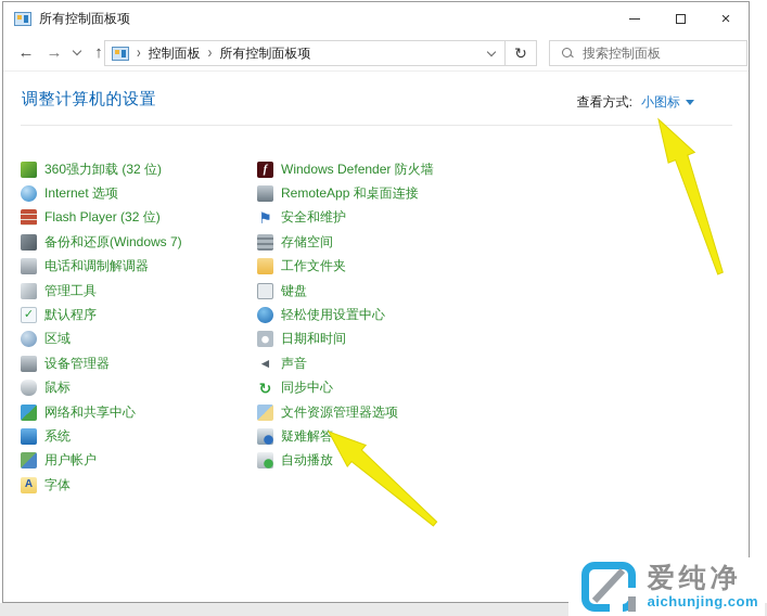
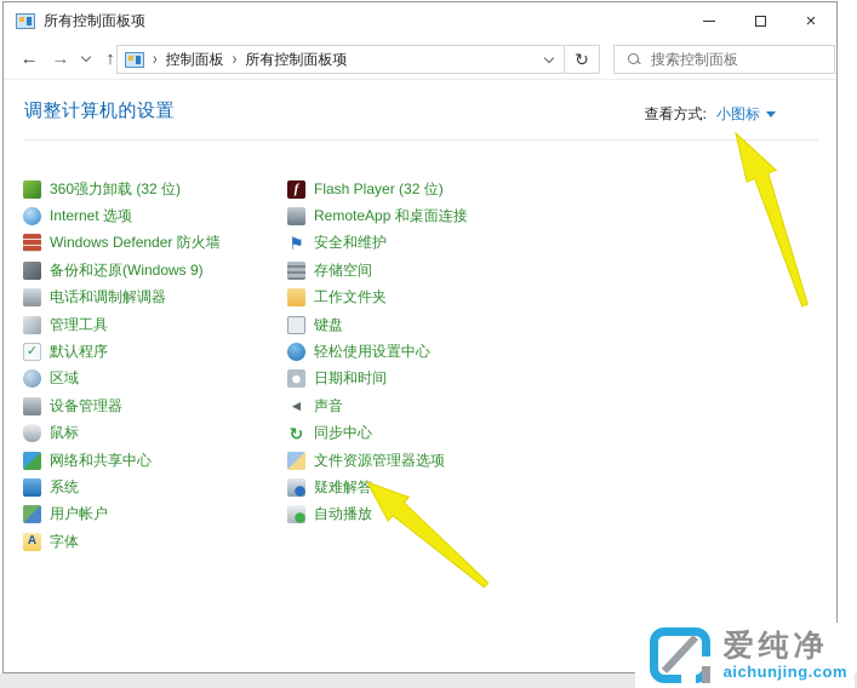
  所有控制面板项
  ×
  ›
  控制面板
  ›
  所有控制面板项
  搜索控制面板
  调整计算机的设置
  查看方式:
  小图标
  360强力卸载 (32 位)
  Internet 选项
- Flash Player (32 位)
+ Windows Defender 防火墙
- 备份和还原(Windows 7)
+ 备份和还原(Windows 9)
  电话和调制解调器
  管理工具
  ✓
  默认程序
  区域
  设备管理器
  鼠标
  网络和共享中心
  系统
  用户帐户
  A
  字体
  f
- Windows Defender 防火墙
+ Flash Player (32 位)
  RemoteApp 和桌面连接
  ⚑
  安全和维护
  存储空间
  工作文件夹
  键盘
  轻松使用设置中心
  日期和时间
  ◄
  声音
  ↻
  同步中心
  文件资源管理器选项
  疑难解答
  自动播放
  爱纯净
  aichunjing.com
